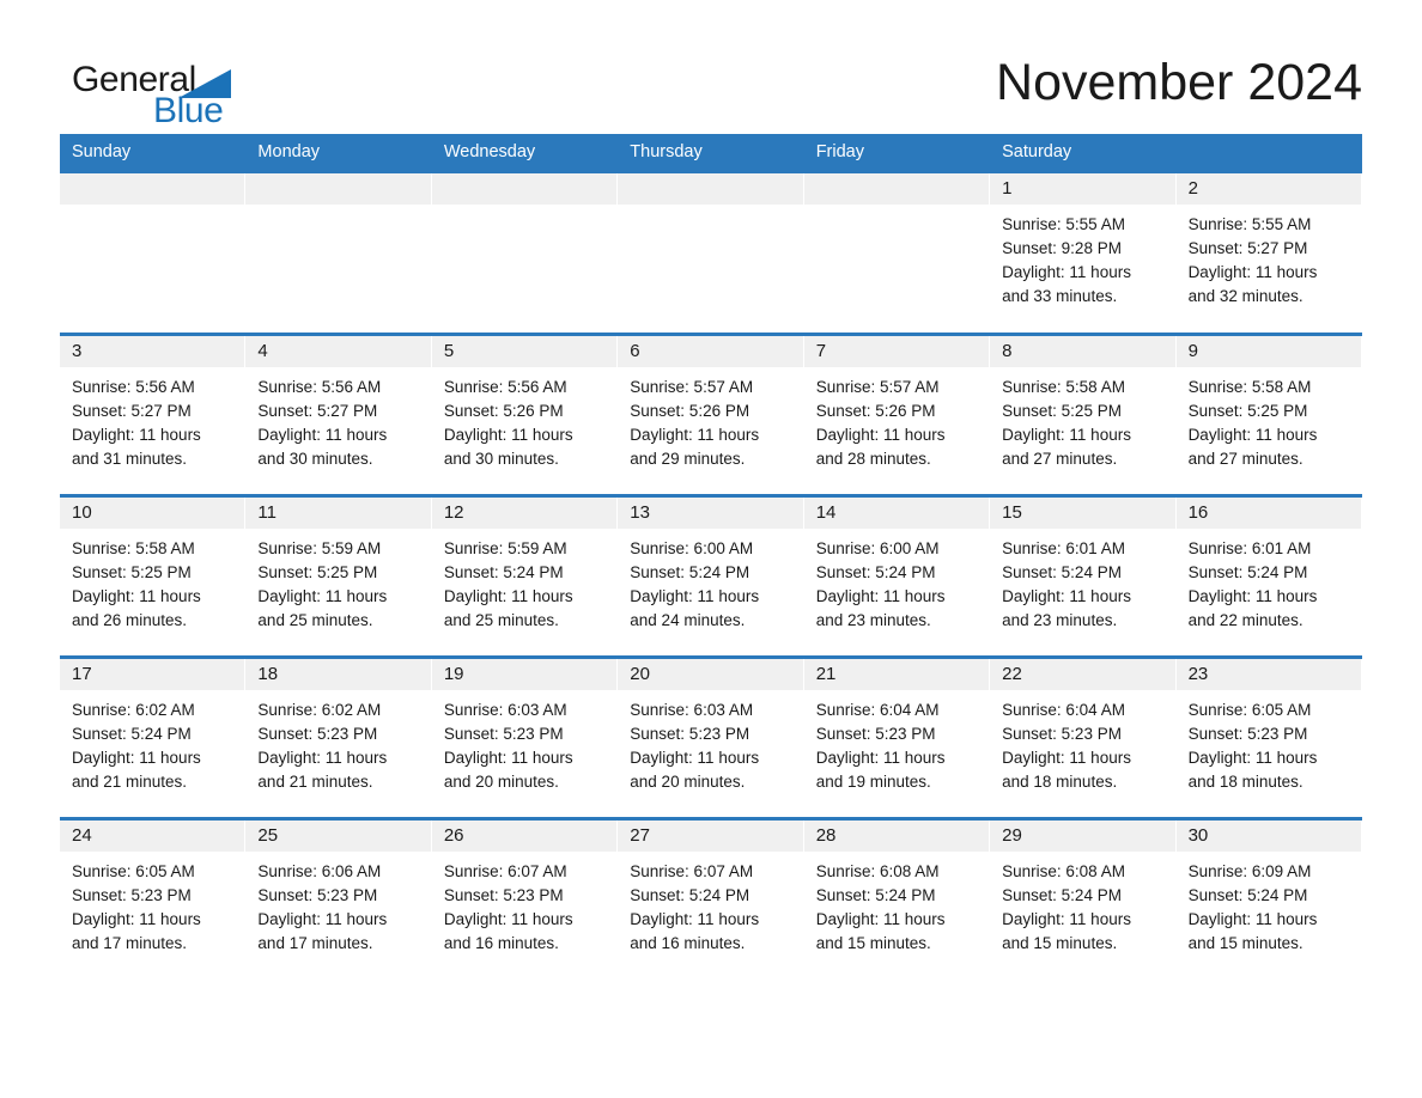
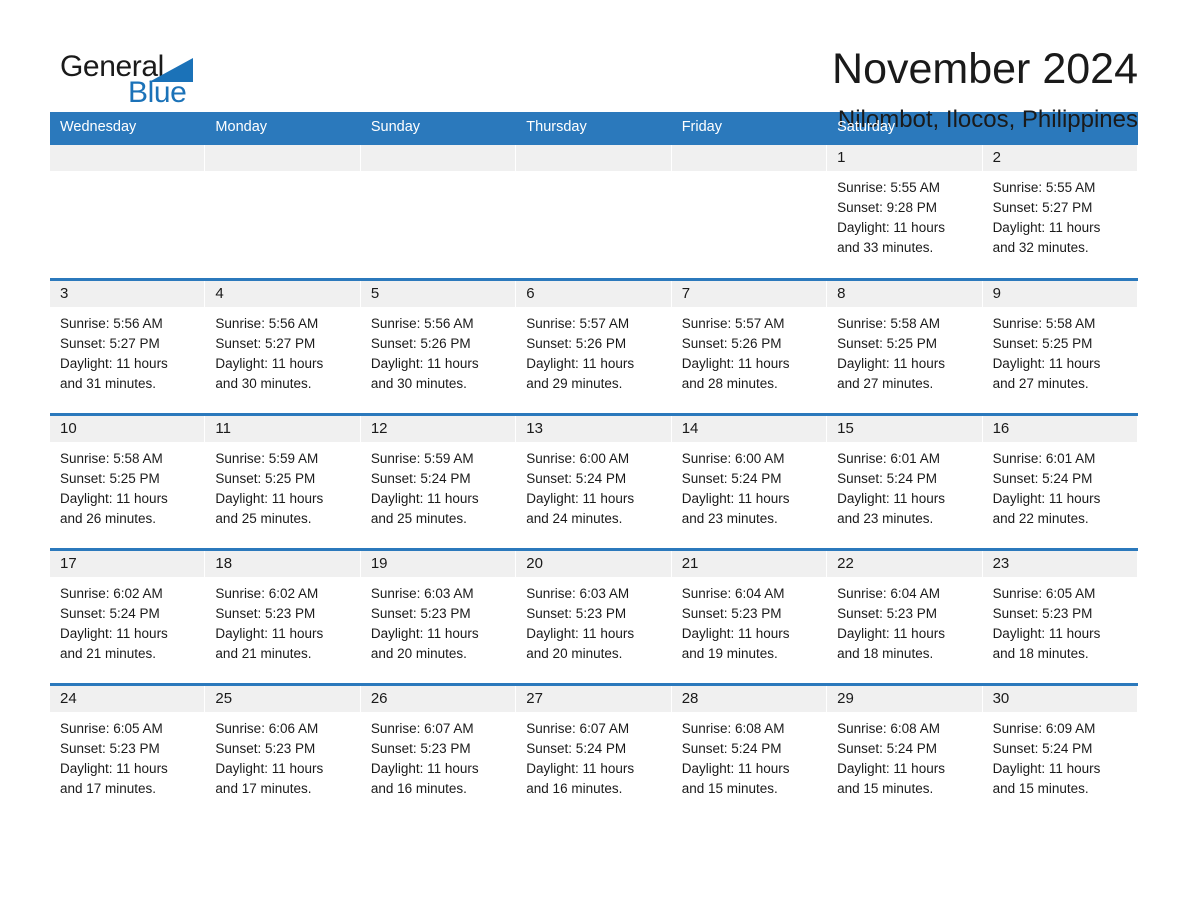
  General
  Blue
  November 2024
+ Nilombot, Ilocos, Philippines
- Sunday
+ Wednesday
  Monday
- Wednesday
+ Sunday
  Thursday
  Friday
  Saturday
  1
  Sunrise: 5:55 AM
  Sunset: 9:28 PM
  Daylight: 11 hours
  and 33 minutes.
  2
  Sunrise: 5:55 AM
  Sunset: 5:27 PM
  Daylight: 11 hours
  and 32 minutes.
  3
  Sunrise: 5:56 AM
  Sunset: 5:27 PM
  Daylight: 11 hours
  and 31 minutes.
  4
  Sunrise: 5:56 AM
  Sunset: 5:27 PM
  Daylight: 11 hours
  and 30 minutes.
  5
  Sunrise: 5:56 AM
  Sunset: 5:26 PM
  Daylight: 11 hours
  and 30 minutes.
  6
  Sunrise: 5:57 AM
  Sunset: 5:26 PM
  Daylight: 11 hours
  and 29 minutes.
  7
  Sunrise: 5:57 AM
  Sunset: 5:26 PM
  Daylight: 11 hours
  and 28 minutes.
  8
  Sunrise: 5:58 AM
  Sunset: 5:25 PM
  Daylight: 11 hours
  and 27 minutes.
  9
  Sunrise: 5:58 AM
  Sunset: 5:25 PM
  Daylight: 11 hours
  and 27 minutes.
  10
  Sunrise: 5:58 AM
  Sunset: 5:25 PM
  Daylight: 11 hours
  and 26 minutes.
  11
  Sunrise: 5:59 AM
  Sunset: 5:25 PM
  Daylight: 11 hours
  and 25 minutes.
  12
  Sunrise: 5:59 AM
  Sunset: 5:24 PM
  Daylight: 11 hours
  and 25 minutes.
  13
  Sunrise: 6:00 AM
  Sunset: 5:24 PM
  Daylight: 11 hours
  and 24 minutes.
  14
  Sunrise: 6:00 AM
  Sunset: 5:24 PM
  Daylight: 11 hours
  and 23 minutes.
  15
  Sunrise: 6:01 AM
  Sunset: 5:24 PM
  Daylight: 11 hours
  and 23 minutes.
  16
  Sunrise: 6:01 AM
  Sunset: 5:24 PM
  Daylight: 11 hours
  and 22 minutes.
  17
  Sunrise: 6:02 AM
  Sunset: 5:24 PM
  Daylight: 11 hours
  and 21 minutes.
  18
  Sunrise: 6:02 AM
  Sunset: 5:23 PM
  Daylight: 11 hours
  and 21 minutes.
  19
  Sunrise: 6:03 AM
  Sunset: 5:23 PM
  Daylight: 11 hours
  and 20 minutes.
  20
  Sunrise: 6:03 AM
  Sunset: 5:23 PM
  Daylight: 11 hours
  and 20 minutes.
  21
  Sunrise: 6:04 AM
  Sunset: 5:23 PM
  Daylight: 11 hours
  and 19 minutes.
  22
  Sunrise: 6:04 AM
  Sunset: 5:23 PM
  Daylight: 11 hours
  and 18 minutes.
  23
  Sunrise: 6:05 AM
  Sunset: 5:23 PM
  Daylight: 11 hours
  and 18 minutes.
  24
  Sunrise: 6:05 AM
  Sunset: 5:23 PM
  Daylight: 11 hours
  and 17 minutes.
  25
  Sunrise: 6:06 AM
  Sunset: 5:23 PM
  Daylight: 11 hours
  and 17 minutes.
  26
  Sunrise: 6:07 AM
  Sunset: 5:23 PM
  Daylight: 11 hours
  and 16 minutes.
  27
  Sunrise: 6:07 AM
  Sunset: 5:24 PM
  Daylight: 11 hours
  and 16 minutes.
  28
  Sunrise: 6:08 AM
  Sunset: 5:24 PM
  Daylight: 11 hours
  and 15 minutes.
  29
  Sunrise: 6:08 AM
  Sunset: 5:24 PM
  Daylight: 11 hours
  and 15 minutes.
  30
  Sunrise: 6:09 AM
  Sunset: 5:24 PM
  Daylight: 11 hours
  and 15 minutes.
